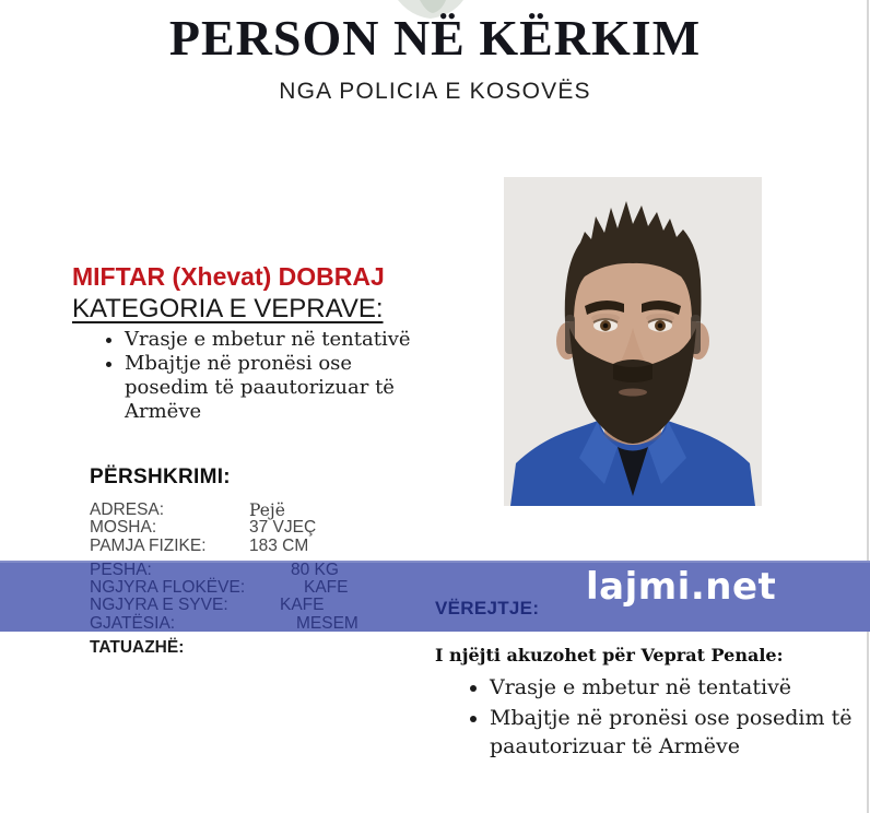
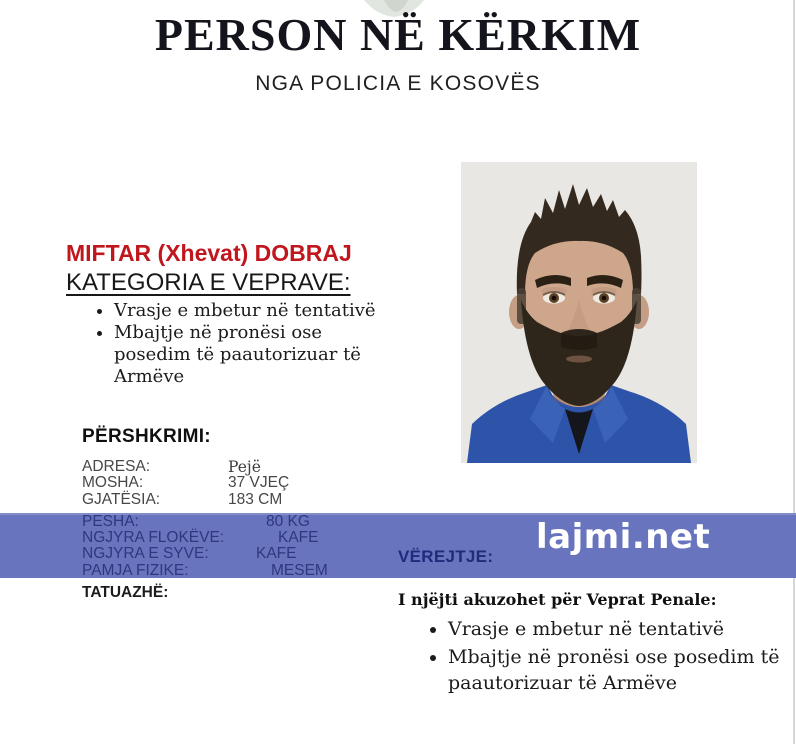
  PERSON NË KËRKIM
  NGA POLICIA E KOSOVËS
  MIFTAR (Xhevat) DOBRAJ
  KATEGORIA E VEPRAVE:
  Vrasje e mbetur në tentativë
  Mbajtje në pronësi ose posedim të paautorizuar të Armëve
  PËRSHKRIMI:
  ADRESA:
  Pejë
  MOSHA:
  37 VJEÇ
- PAMJA FIZIKE:
+ GJATËSIA:
  183 CM
  PESHA:
  80 KG
  NGJYRA FLOKËVE:
  KAFE
  NGJYRA E SYVE:
  KAFE
- GJATËSIA:
+ PAMJA FIZIKE:
  MESEM
  TATUAZHË:
  lajmi.net
  VËREJTJE:
  I njëjti akuzohet për Veprat Penale:
  Vrasje e mbetur në tentativë
  Mbajtje në pronësi ose posedim të paautorizuar të Armëve
